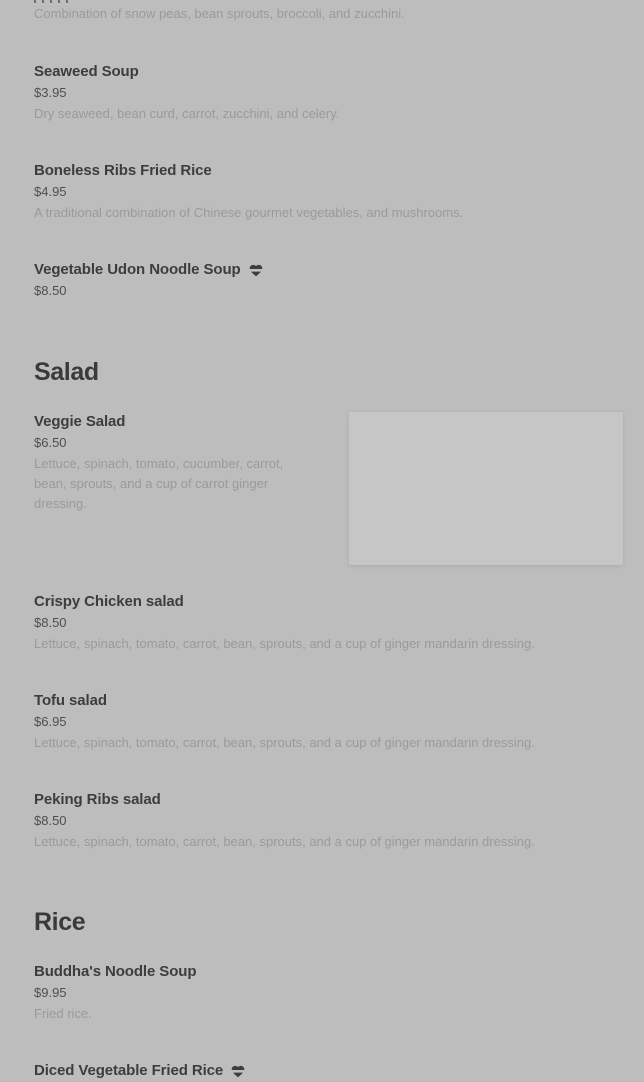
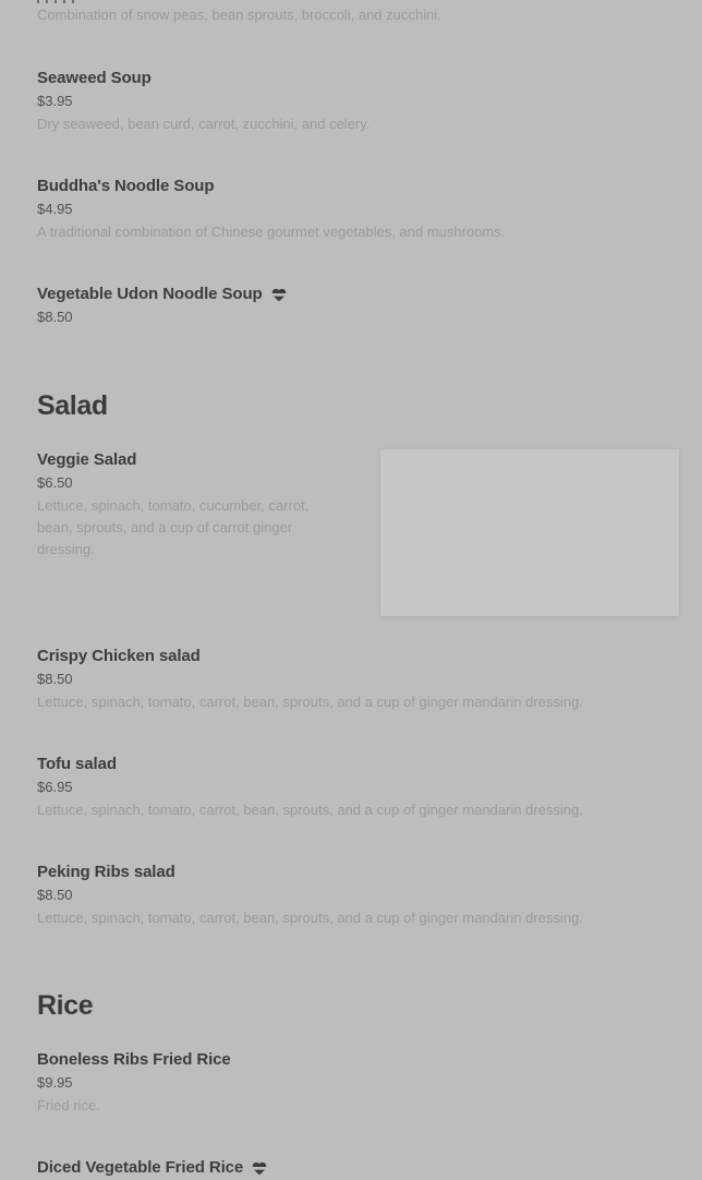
  Combination of snow peas, bean sprouts, broccoli, and zucchini.
  Seaweed Soup
  $3.95
  Dry seaweed, bean curd, carrot, zucchini, and celery.
- Boneless Ribs Fried Rice
+ Buddha's Noodle Soup
  $4.95
  A traditional combination of Chinese gourmet vegetables, and mushrooms.
  Vegetable Udon Noodle Soup
  $8.50
  Salad
  Veggie Salad
  $6.50
  Lettuce, spinach, tomato, cucumber, carrot, bean, sprouts, and a cup of carrot ginger dressing.
  Crispy Chicken salad
  $8.50
  Lettuce, spinach, tomato, carrot, bean, sprouts, and a cup of ginger mandarin dressing.
  Tofu salad
  $6.95
  Lettuce, spinach, tomato, carrot, bean, sprouts, and a cup of ginger mandarin dressing.
  Peking Ribs salad
  $8.50
  Lettuce, spinach, tomato, carrot, bean, sprouts, and a cup of ginger mandarin dressing.
  Rice
- Buddha's Noodle Soup
+ Boneless Ribs Fried Rice
  $9.95
  Fried rice.
  Diced Vegetable Fried Rice
